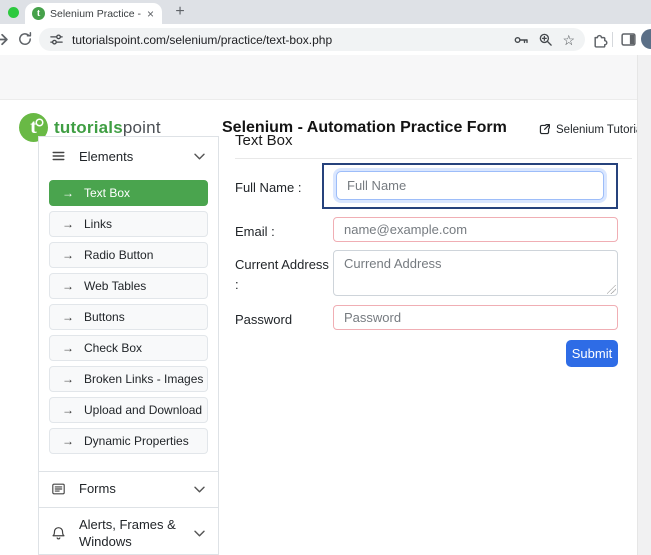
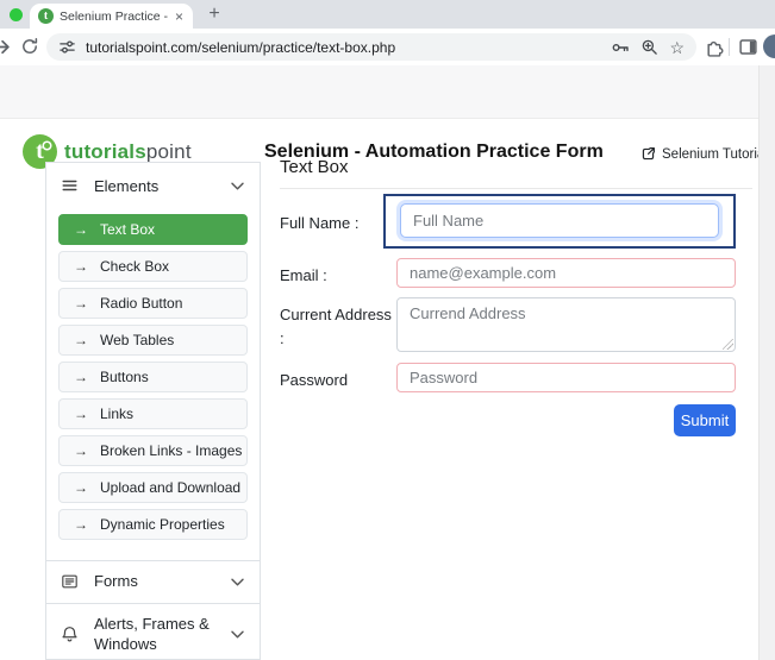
  t
  Selenium Practice -
  ×
  +
  tutorialspoint.com/selenium/practice/text-box.php
  ☆
  t
  tutorialspoint
  Selenium - Automation Practice Form
  Selenium Tutori
  Elements
  →
  Text Box
  →
- Links
+ Check Box
  →
  Radio Button
  →
  Web Tables
  →
  Buttons
  →
- Check Box
+ Links
  →
  Broken Links - Images
  →
  Upload and Download
  →
  Dynamic Properties
  Forms
  Alerts, Frames & Windows
  Text Box
  Full Name :
  Full Name
  Email :
  name@example.com
  Current Address :
  Currend Address
  Password
  Password
  Submit
